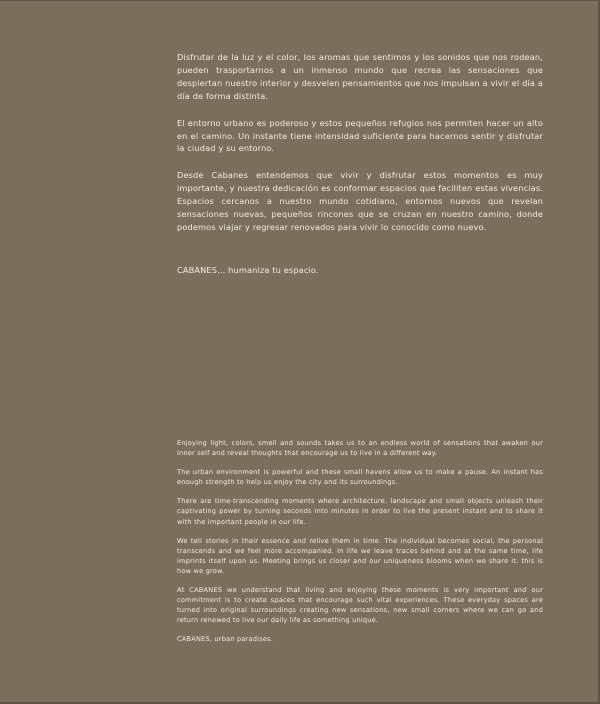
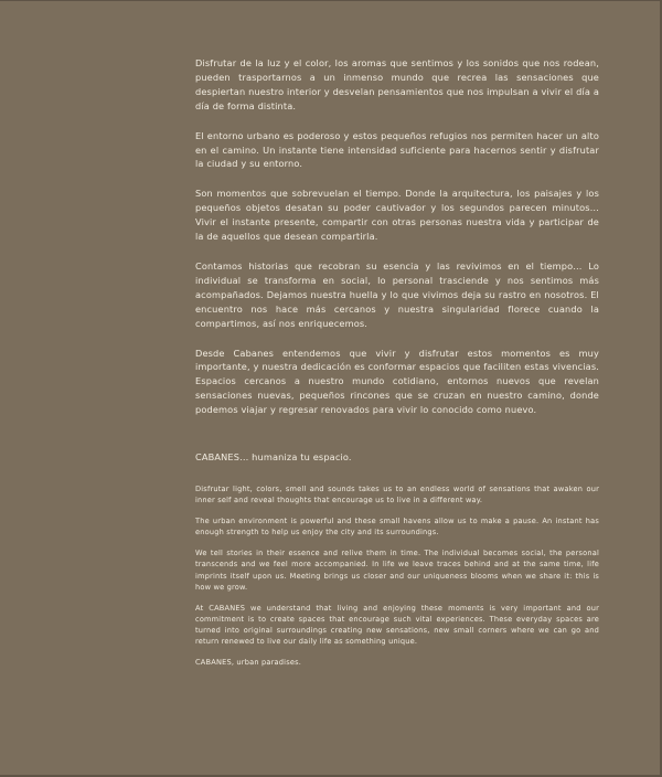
  Disfrutar de la luz y el color, los aromas que sentimos y los sonidos que nos rodean, pueden trasportarnos a un inmenso mundo que recrea las sensaciones que despiertan nuestro interior y desvelan pensamientos que nos impulsan a vivir el día a día de forma distinta.
  El entorno urbano es poderoso y estos pequeños refugios nos permiten hacer un alto en el camino. Un instante tiene intensidad suficiente para hacernos sentir y disfrutar la ciudad y su entorno.
+ Son momentos que sobrevuelan el tiempo. Donde la arquitectura, los paisajes y los pequeños objetos desatan su poder cautivador y los segundos parecen minutos… Vivir el instante presente, compartir con otras personas nuestra vida y participar de la de aquellos que desean compartirla.
+ Contamos historias que recobran su esencia y las revivimos en el tiempo… Lo individual se transforma en social, lo personal trasciende y nos sentimos más acompañados. Dejamos nuestra huella y lo que vivimos deja su rastro en nosotros. El encuentro nos hace más cercanos y nuestra singularidad florece cuando la compartimos, así nos enriquecemos.
  Desde Cabanes entendemos que vivir y disfrutar estos momentos es muy importante, y nuestra dedicación es conformar espacios que faciliten estas vivencias. Espacios cercanos a nuestro mundo cotidiano, entornos nuevos que revelan sensaciones nuevas, pequeños rincones que se cruzan en nuestro camino, donde podemos viajar y regresar renovados para vivir lo conocido como nuevo.
  CABANES… humaniza tu espacio.
- Enjoying light, colors, smell and sounds takes us to an endless world of sensations that awaken our inner self and reveal thoughts that encourage us to live in a different way.
+ Disfrutar light, colors, smell and sounds takes us to an endless world of sensations that awaken our inner self and reveal thoughts that encourage us to live in a different way.
  The urban environment is powerful and these small havens allow us to make a pause. An instant has enough strength to help us enjoy the city and its surroundings.
- There are time-transcending moments where architecture, landscape and small objects unleash their captivating power by turning seconds into minutes in order to live the present instant and to share it with the important people in our life.
  We tell stories in their essence and relive them in time. The individual becomes social, the personal transcends and we feel more accompanied. In life we leave traces behind and at the same time, life imprints itself upon us. Meeting brings us closer and our uniqueness blooms when we share it: this is how we grow.
  At CABANES we understand that living and enjoying these moments is very important and our commitment is to create spaces that encourage such vital experiences. These everyday spaces are turned into original surroundings creating new sensations, new small corners where we can go and return renewed to live our daily life as something unique.
  CABANES, urban paradises.
